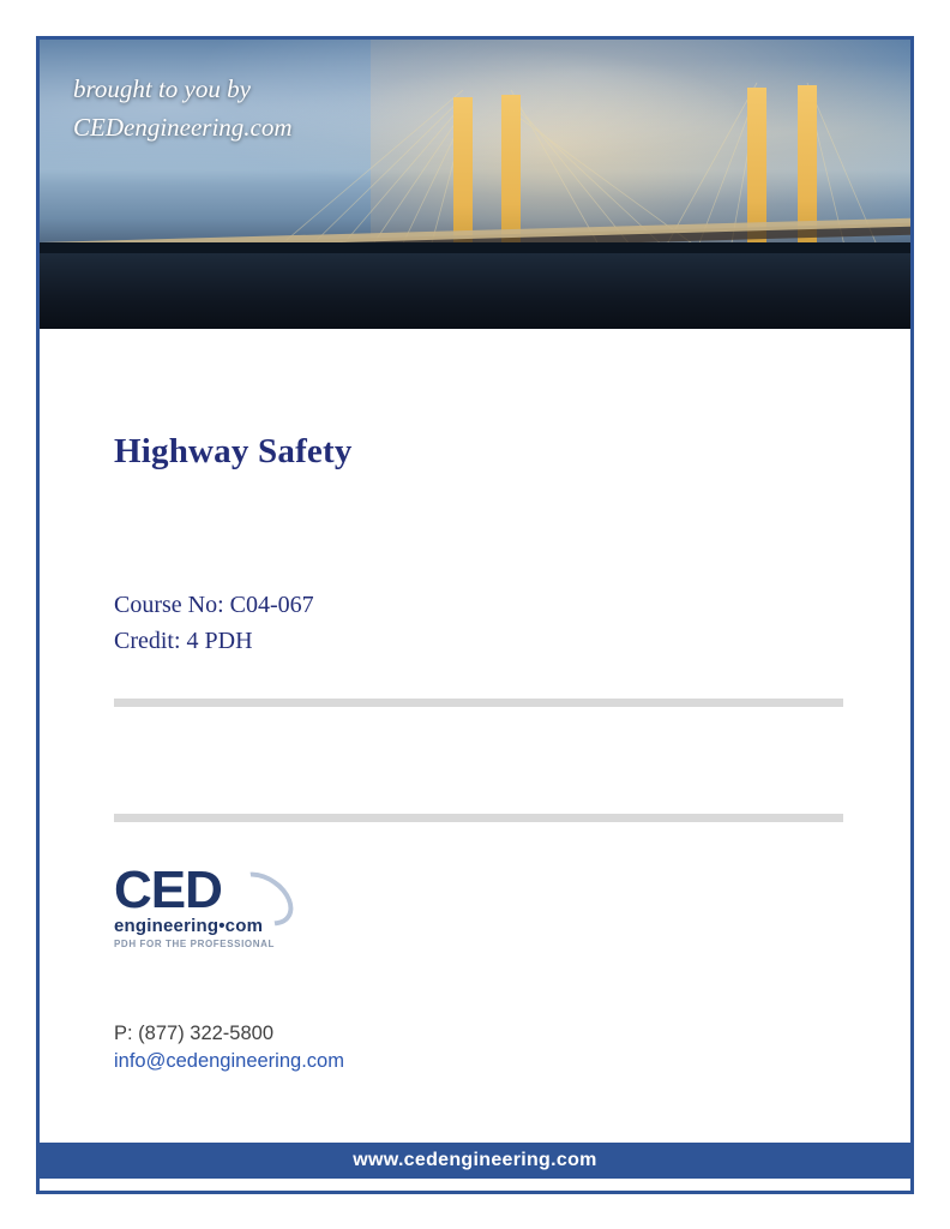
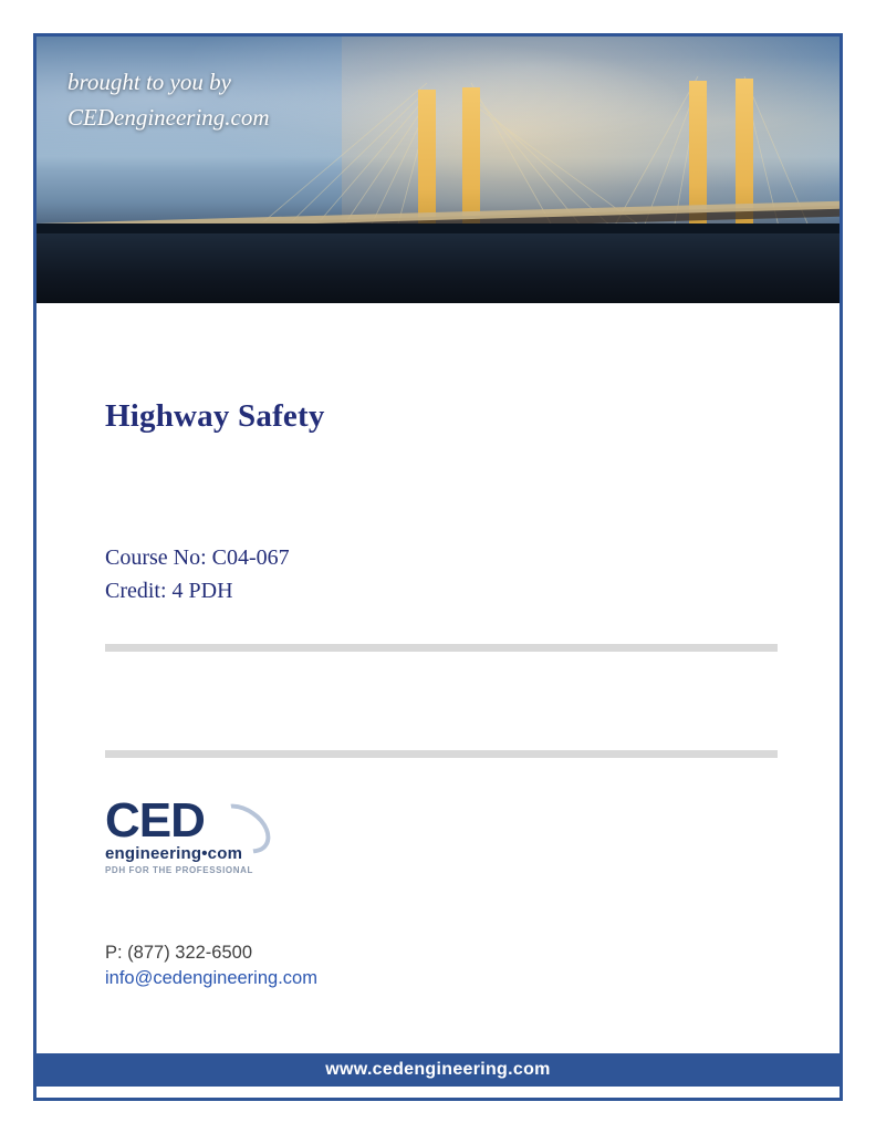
  brought to you by
  CEDengineering.com
  Highway Safety
  Course No: C04-067
  Credit: 4 PDH
  CED
  engineering•com
  PDH FOR THE PROFESSIONAL
- P: (877) 322-5800
+ P: (877) 322-6500
  info@cedengineering.com
  www.cedengineering.com
